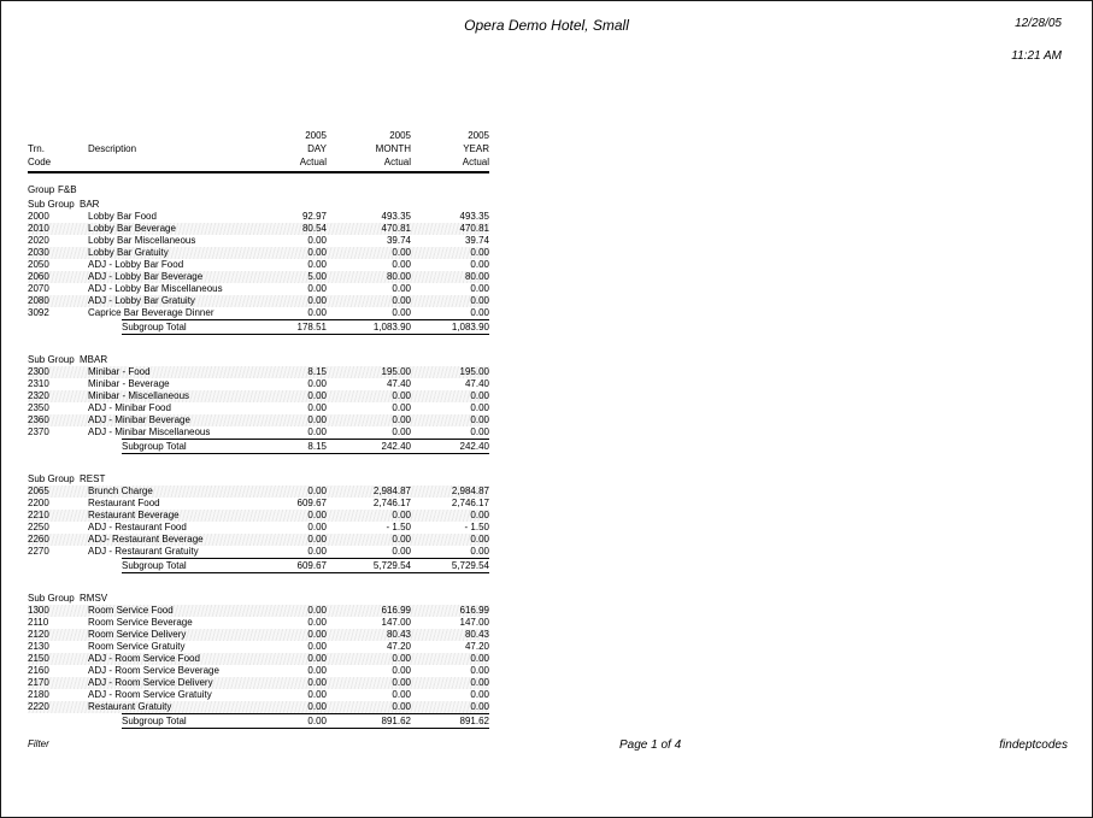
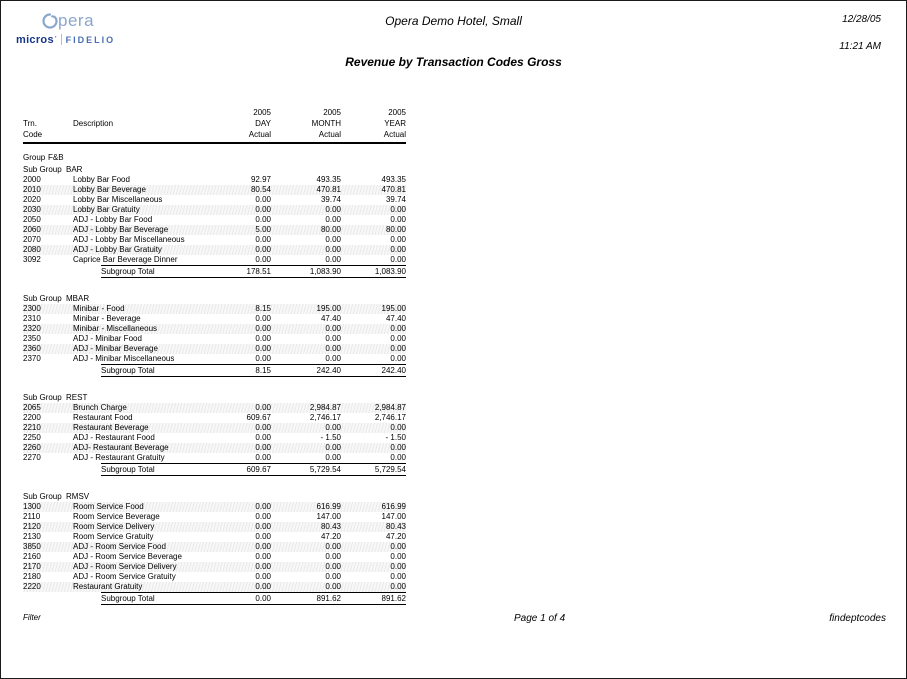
+ pera
+ micros
+ ’
+ FIDELIO
  Opera Demo Hotel, Small
+ Revenue by Transaction Codes Gross
  12/28/05
  11:21 AM
  2005
  2005
  2005
  Trn.
  Description
  DAY
  MONTH
  YEAR
  Code
  Actual
  Actual
  Actual
  Group
  F&B
  Sub Group
  BAR
  2000
  Lobby Bar Food
  92.97
  493.35
  493.35
  2010
  Lobby Bar Beverage
  80.54
  470.81
  470.81
  2020
  Lobby Bar Miscellaneous
  0.00
  39.74
  39.74
  2030
  Lobby Bar Gratuity
  0.00
  0.00
  0.00
  2050
  ADJ - Lobby Bar Food
  0.00
  0.00
  0.00
  2060
  ADJ - Lobby Bar Beverage
  5.00
  80.00
  80.00
  2070
  ADJ - Lobby Bar Miscellaneous
  0.00
  0.00
  0.00
  2080
  ADJ - Lobby Bar Gratuity
  0.00
  0.00
  0.00
  3092
  Caprice Bar Beverage Dinner
  0.00
  0.00
  0.00
  Subgroup Total
  178.51
  1,083.90
  1,083.90
  Sub Group
  MBAR
  2300
  Minibar - Food
  8.15
  195.00
  195.00
  2310
  Minibar - Beverage
  0.00
  47.40
  47.40
  2320
  Minibar - Miscellaneous
  0.00
  0.00
  0.00
  2350
  ADJ - Minibar Food
  0.00
  0.00
  0.00
  2360
  ADJ - Minibar Beverage
  0.00
  0.00
  0.00
  2370
  ADJ - Minibar Miscellaneous
  0.00
  0.00
  0.00
  Subgroup Total
  8.15
  242.40
  242.40
  Sub Group
  REST
  2065
  Brunch Charge
  0.00
  2,984.87
  2,984.87
  2200
  Restaurant Food
  609.67
  2,746.17
  2,746.17
  2210
  Restaurant Beverage
  0.00
  0.00
  0.00
  2250
  ADJ - Restaurant Food
  0.00
  - 1.50
  - 1.50
  2260
  ADJ- Restaurant Beverage
  0.00
  0.00
  0.00
  2270
  ADJ - Restaurant Gratuity
  0.00
  0.00
  0.00
  Subgroup Total
  609.67
  5,729.54
  5,729.54
  Sub Group
  RMSV
  1300
  Room Service Food
  0.00
  616.99
  616.99
  2110
  Room Service Beverage
  0.00
  147.00
  147.00
  2120
  Room Service Delivery
  0.00
  80.43
  80.43
  2130
  Room Service Gratuity
  0.00
  47.20
  47.20
- 2150
+ 3850
  ADJ - Room Service Food
  0.00
  0.00
  0.00
  2160
  ADJ - Room Service Beverage
  0.00
  0.00
  0.00
  2170
  ADJ - Room Service Delivery
  0.00
  0.00
  0.00
  2180
  ADJ - Room Service Gratuity
  0.00
  0.00
  0.00
  2220
  Restaurant Gratuity
  0.00
  0.00
  0.00
  Subgroup Total
  0.00
  891.62
  891.62
  Filter
  Page 1 of 4
  findeptcodes
